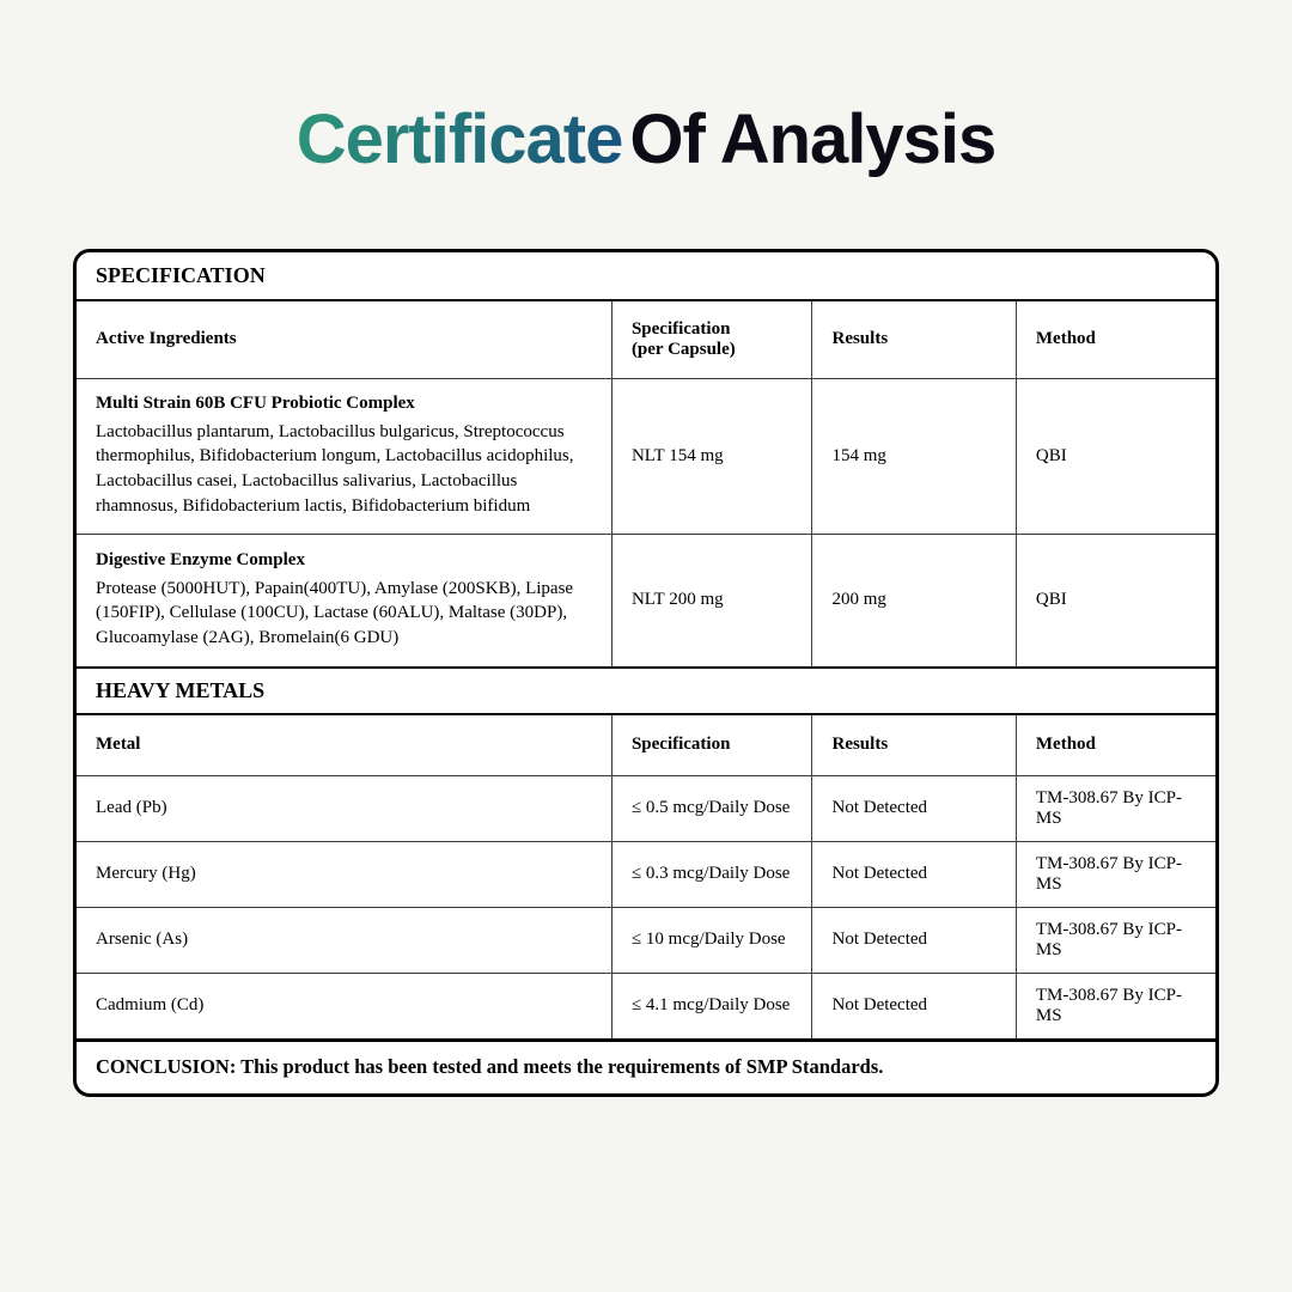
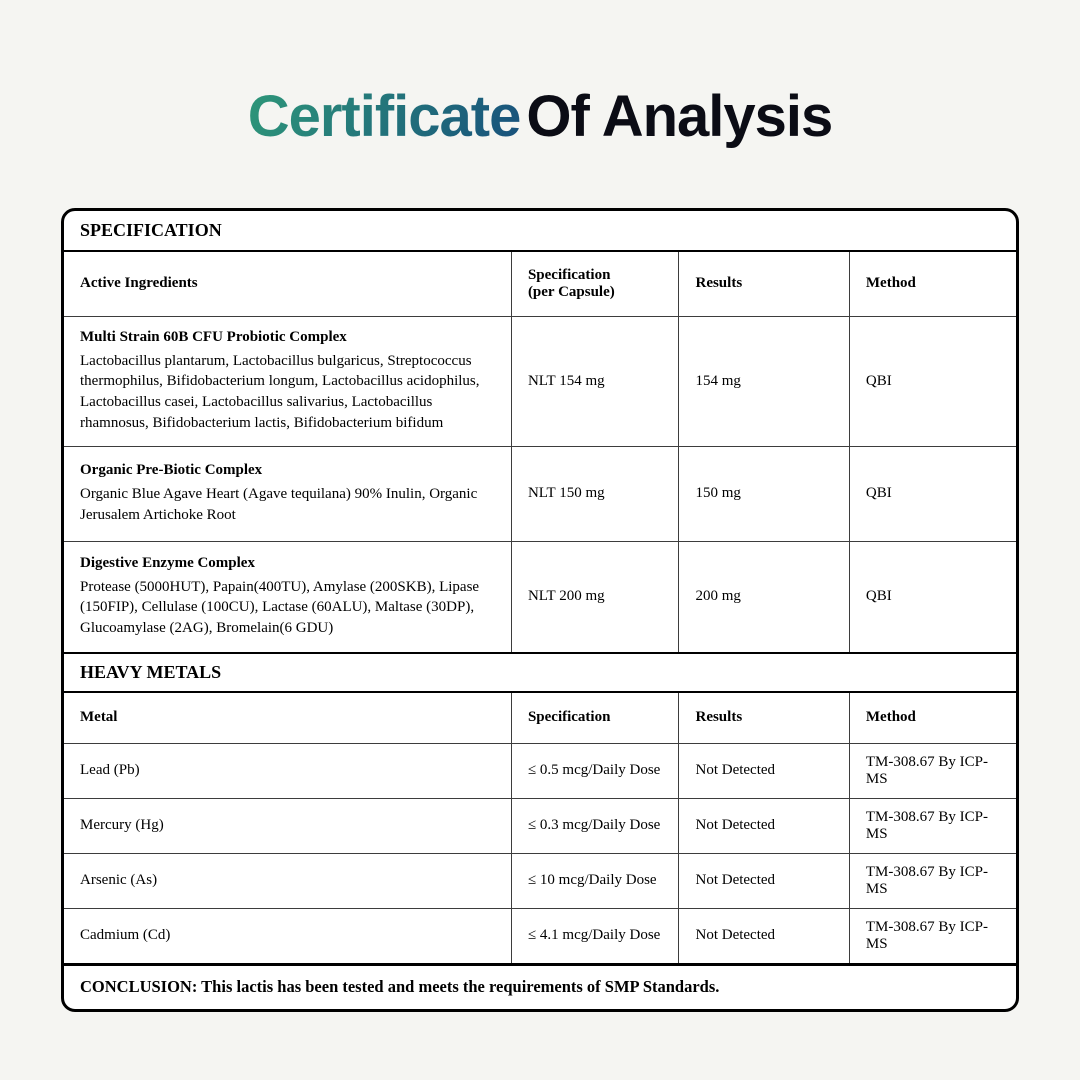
  CertificateOf Analysis
  SPECIFICATION
  Active Ingredients	Specification (per Capsule)	Results	Method
  Multi Strain 60B CFU Probiotic Complex Lactobacillus plantarum, Lactobacillus bulgaricus, Streptococcus thermophilus, Bifidobacterium longum, Lactobacillus acidophilus, Lactobacillus casei, Lactobacillus salivarius, Lactobacillus rhamnosus, Bifidobacterium lactis, Bifidobacterium bifidum	NLT 154 mg	154 mg	QBI
+ Organic Pre-Biotic Complex Organic Blue Agave Heart (Agave tequilana) 90% Inulin, Organic Jerusalem Artichoke Root	NLT 150 mg	150 mg	QBI
  Digestive Enzyme Complex Protease (5000HUT), Papain(400TU), Amylase (200SKB), Lipase (150FIP), Cellulase (100CU), Lactase (60ALU), Maltase (30DP), Glucoamylase (2AG), Bromelain(6 GDU)	NLT 200 mg	200 mg	QBI
  HEAVY METALS
  Metal	Specification	Results	Method
  Lead (Pb)	≤ 0.5 mcg/Daily Dose	Not Detected	TM-308.67 By ICP-MS
  Mercury (Hg)	≤ 0.3 mcg/Daily Dose	Not Detected	TM-308.67 By ICP-MS
  Arsenic (As)	≤ 10 mcg/Daily Dose	Not Detected	TM-308.67 By ICP-MS
  Cadmium (Cd)	≤ 4.1 mcg/Daily Dose	Not Detected	TM-308.67 By ICP-MS
- CONCLUSION: This product has been tested and meets the requirements of SMP Standards.
+ CONCLUSION: This lactis has been tested and meets the requirements of SMP Standards.
